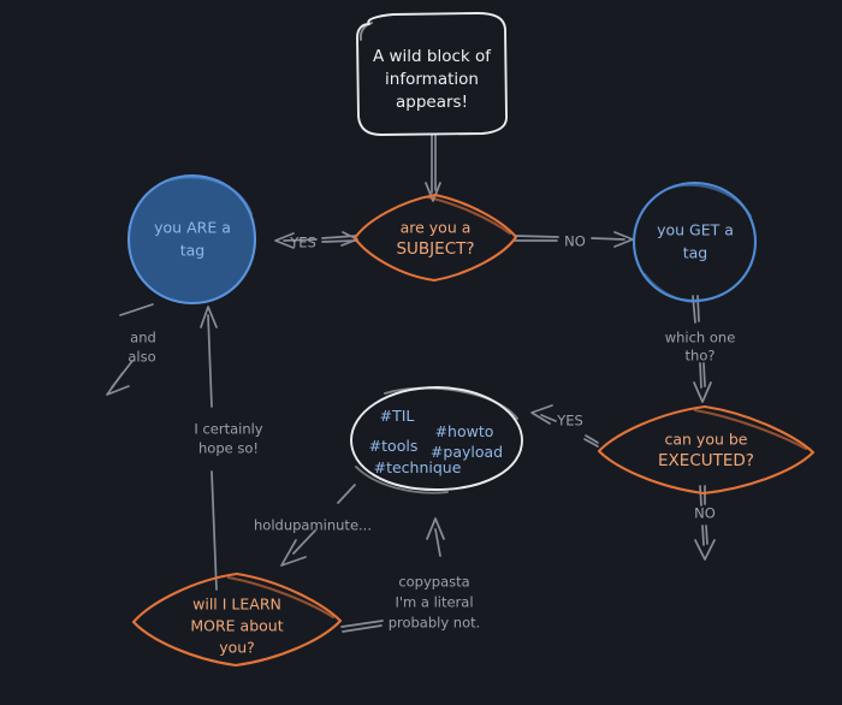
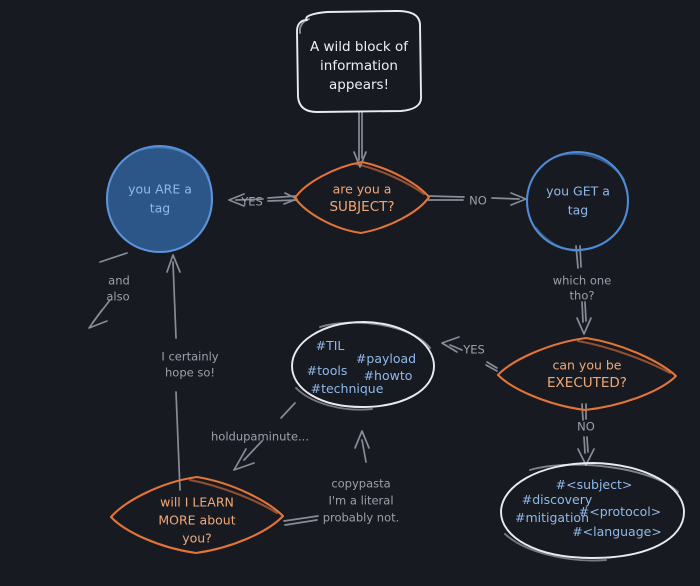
  A wild block of
  information
  appears!
  are you a
  SUBJECT?
  you ARE a
  tag
  you GET a
  tag
  #TIL
- #howto
+ #payload
  #tools
- #payload
+ #howto
  #technique
  can you be
  EXECUTED?
+ #<subject>
+ #discovery
+ #<protocol>
+ #mitigation
+ #<language>
  will I LEARN
  MORE about
  you?
  YES
  NO
  and
  also
  I certainly
  hope so!
  which one
  tho?
  YES
  NO
  holdupaminute...
  copypasta
  I'm a literal
  probably not.
